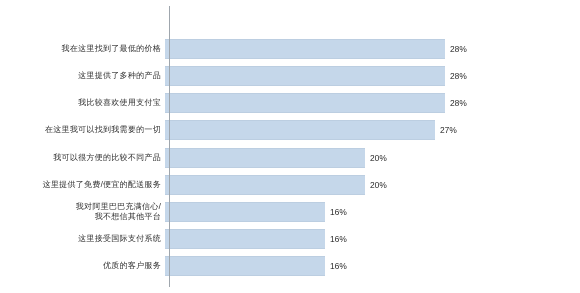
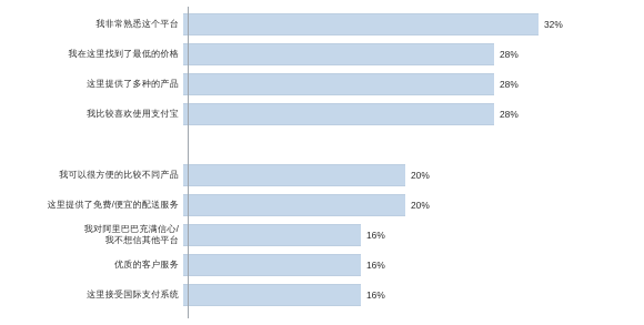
+ 我非常熟悉这个平台
+ 32%
  我在这里找到了最低的价格
  28%
  这里提供了多种的产品
  28%
  我比较喜欢使用支付宝
  28%
- 在这里我可以找到我需要的一切
- 27%
  我可以很方便的比较不同产品
  20%
  这里提供了免费/便宜的配送服务
  20%
  我对阿里巴巴充满信心/
  我不想信其他平台
  16%
- 这里接受国际支付系统
+ 优质的客户服务
  16%
- 优质的客户服务
+ 这里接受国际支付系统
  16%
